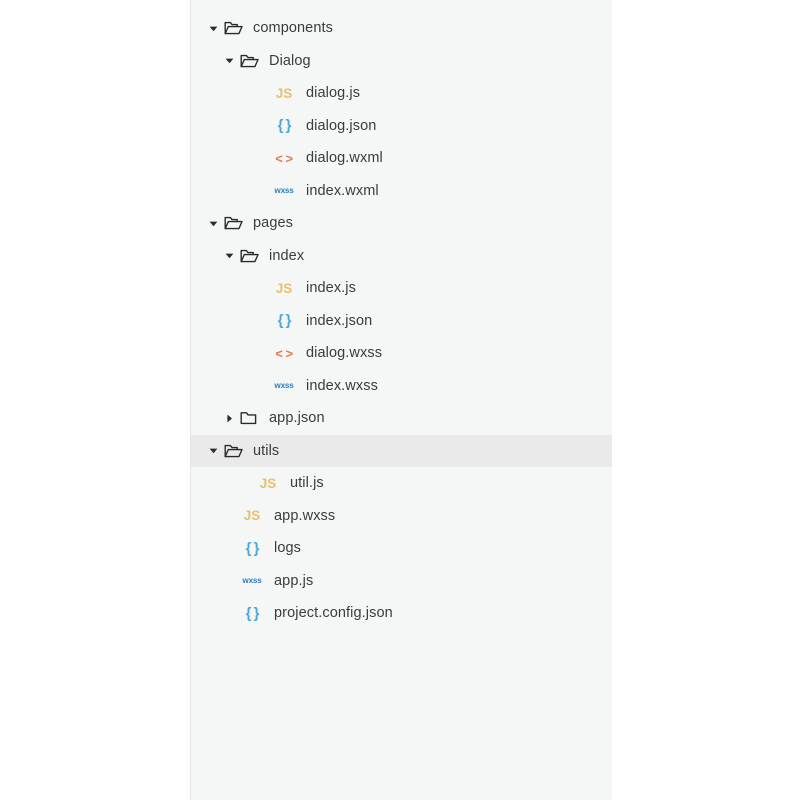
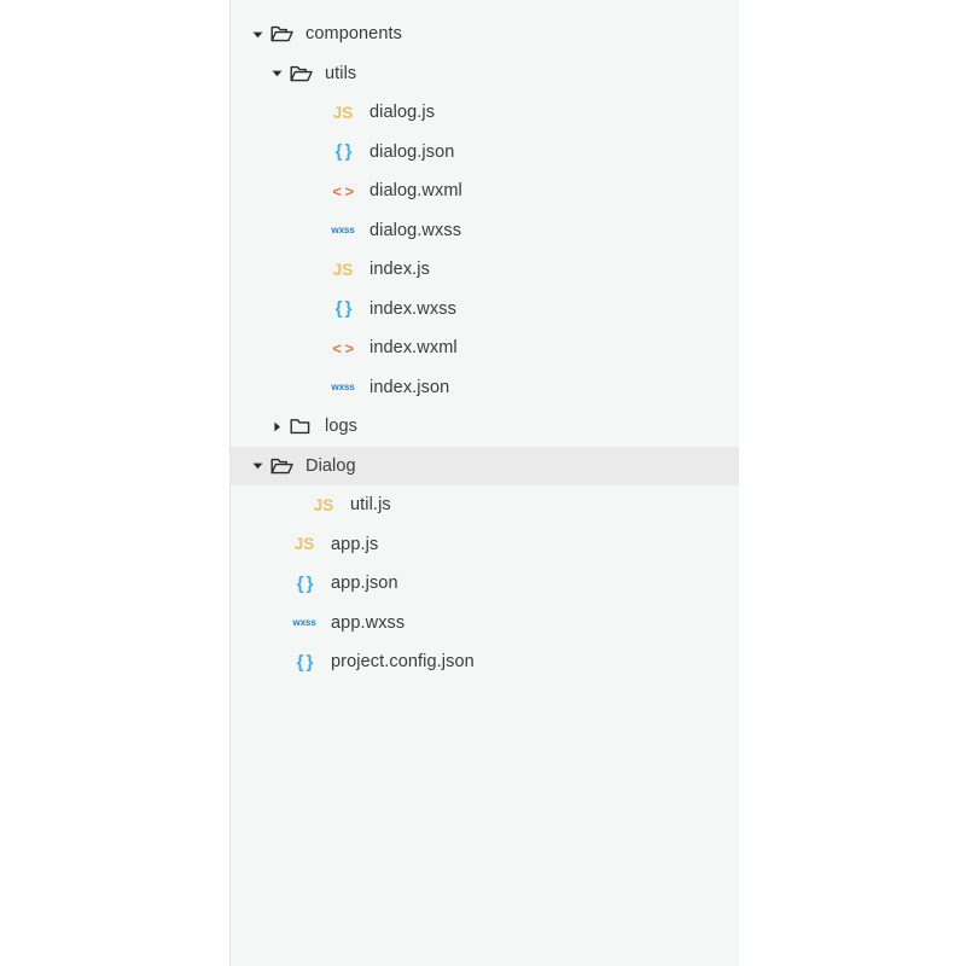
  components
- Dialog
+ utils
  JS
  dialog.js
  { }
  dialog.json
  < >
  dialog.wxml
  wxss
- index.wxml
+ dialog.wxss
- pages
- index
  JS
  index.js
  { }
- index.json
+ index.wxss
  < >
- dialog.wxss
+ index.wxml
  wxss
- index.wxss
+ index.json
- app.json
+ logs
- utils
+ Dialog
  JS
  util.js
  JS
- app.wxss
+ app.js
  { }
- logs
+ app.json
  wxss
- app.js
+ app.wxss
  { }
  project.config.json
